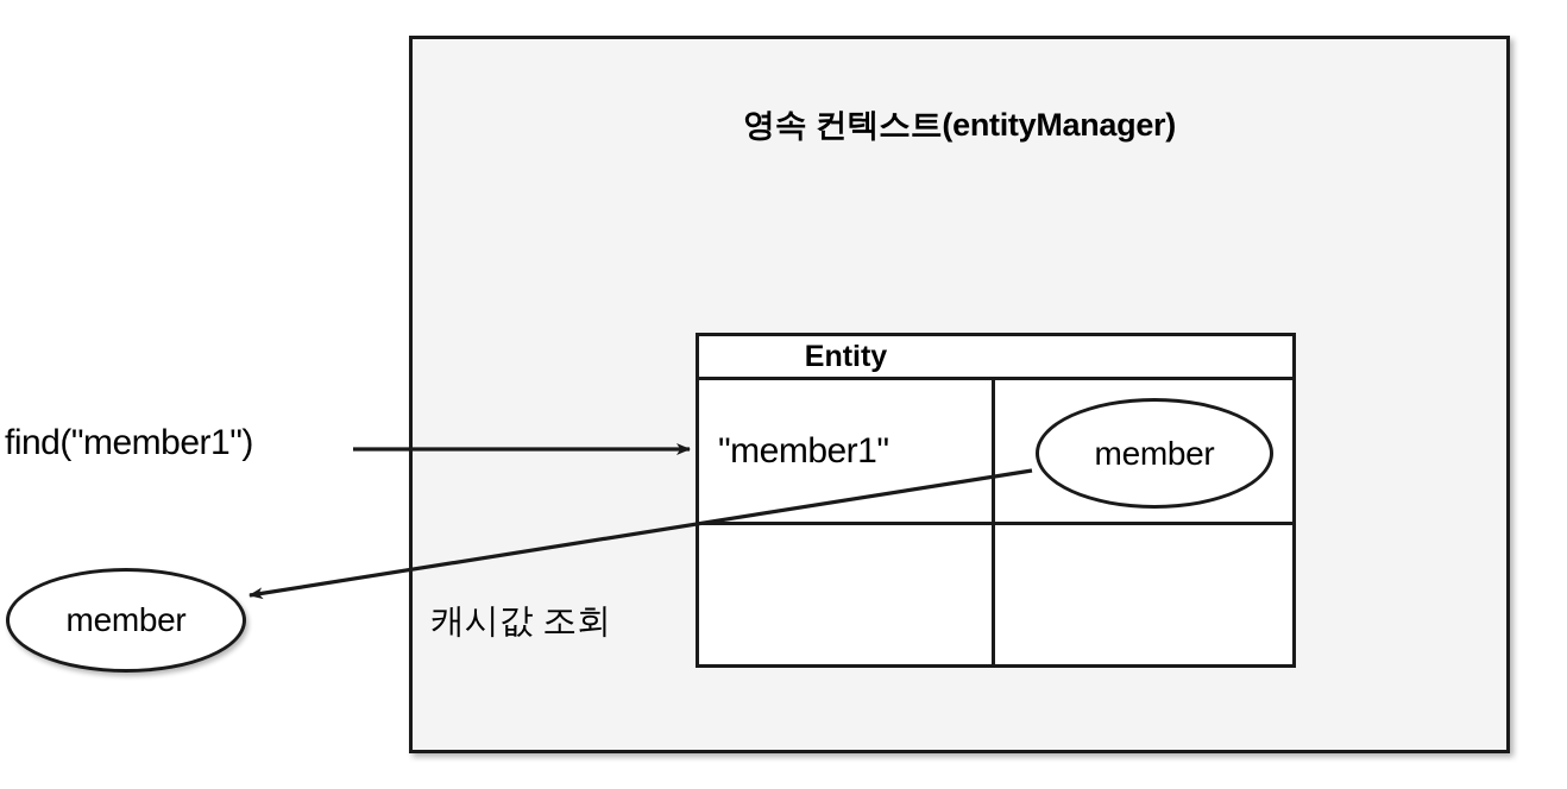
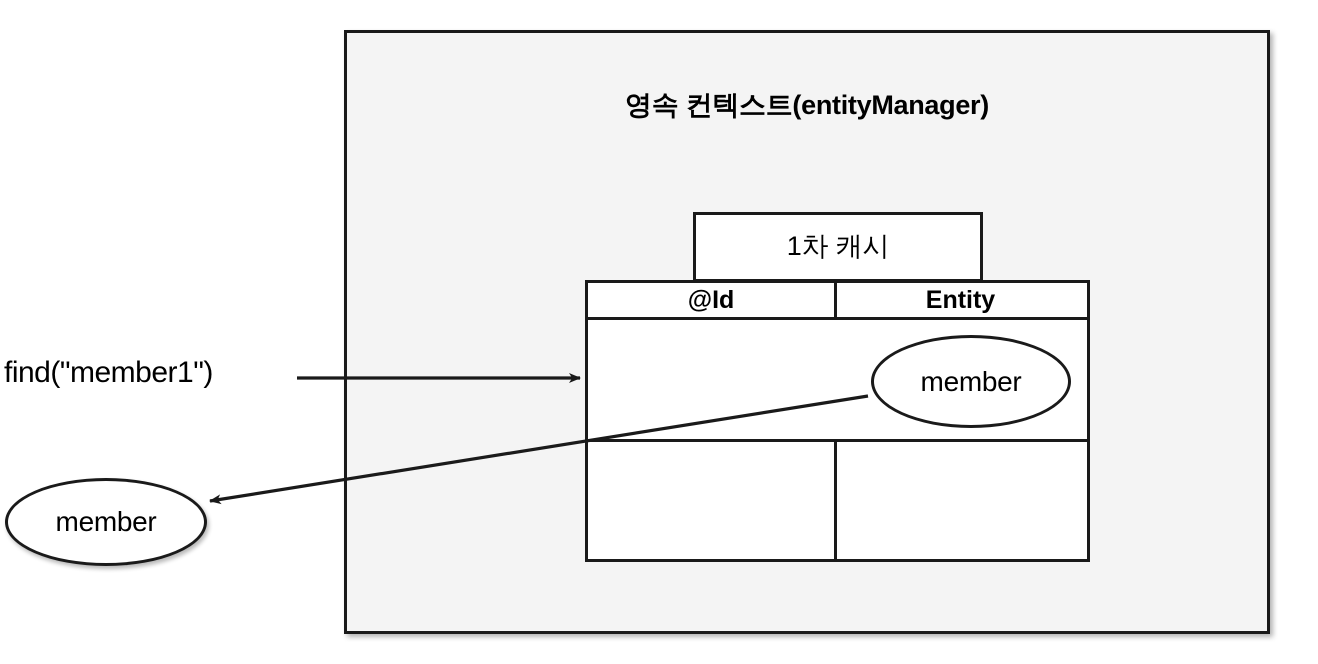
  영속 컨텍스트(entityManager)
+ 1차 캐시
+ @Id
  Entity
- "member1"
  member
  member
  find("member1")
- 캐시값 조회
